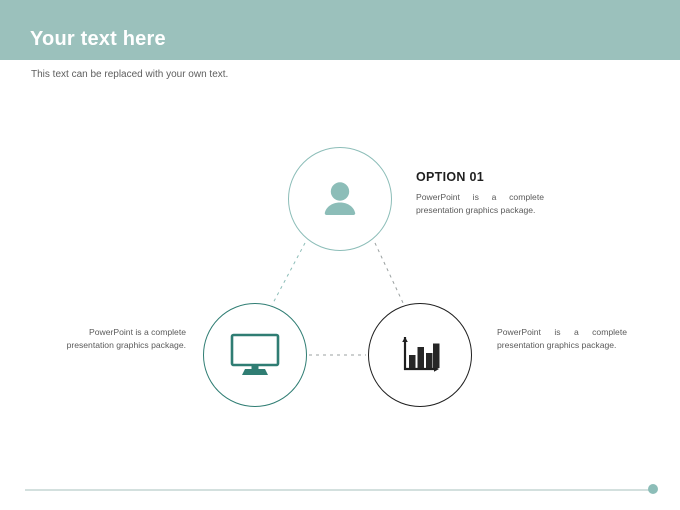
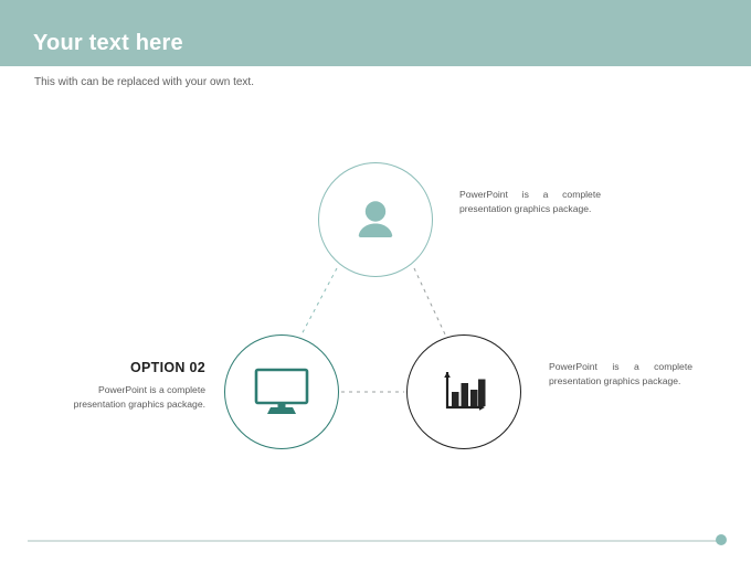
  Your text here
- This text can be replaced with your own text.
+ This with can be replaced with your own text.
- OPTION 01
  PowerPoint is a complete presentation graphics package.
+ OPTION 02
  PowerPoint is a complete presentation graphics package.
  PowerPoint is a complete presentation graphics package.
